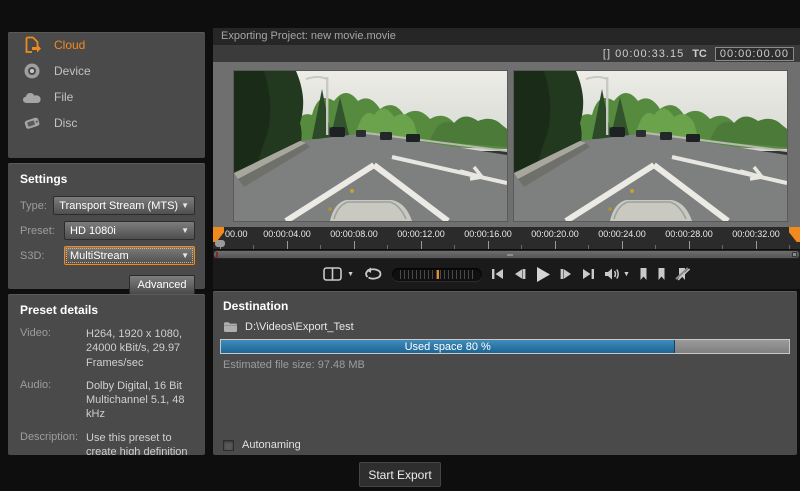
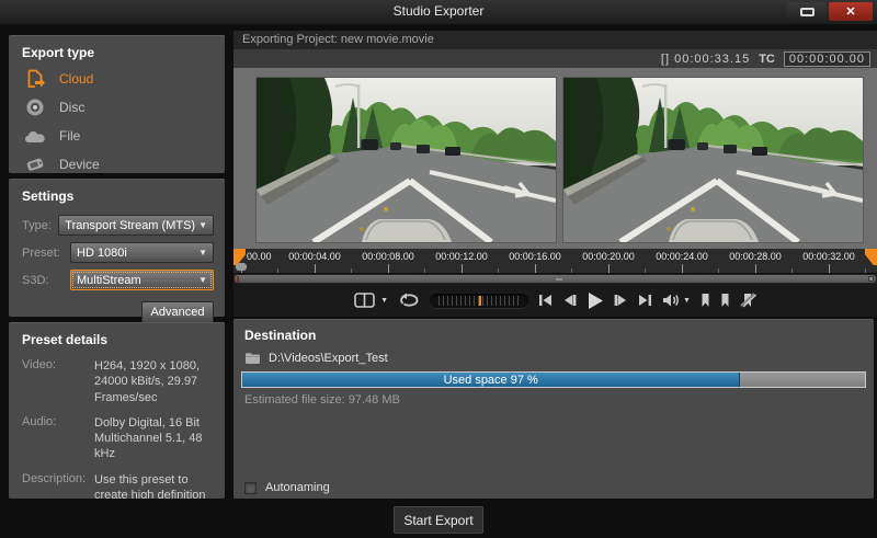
+ Studio Exporter
+ ✕
+ Export type
  Cloud
- Device
+ Disc
  File
- Disc
+ Device
  Settings
  Type:
  Transport Stream (MTS)
  ▼
  Preset:
  HD 1080i
  ▼
  S3D:
  MultiStream
  ▼
  Advanced
  Preset details
  Video:
  H264, 1920 x 1080, 24000 kBit/s, 29.97 Frames/sec
  Audio:
  Dolby Digital, 16 Bit Multichannel 5.1, 48 kHz
  Description:
  Exporting Project: new movie.movie
  [] 00:00:33.15
  TC
  00:00:00.00
  00.00
  00:00:04.00
  00:00:08.00
  00:00:12.00
  00:00:16.00
  00:00:20.00
  00:00:24.00
  00:00:28.00
  00:00:32.00
  Destination
  D:\Videos\Export_Test
- Used space 80 %
+ Used space 97 %
  Estimated file size: 97.48 MB
  Autonaming
  Start Export
